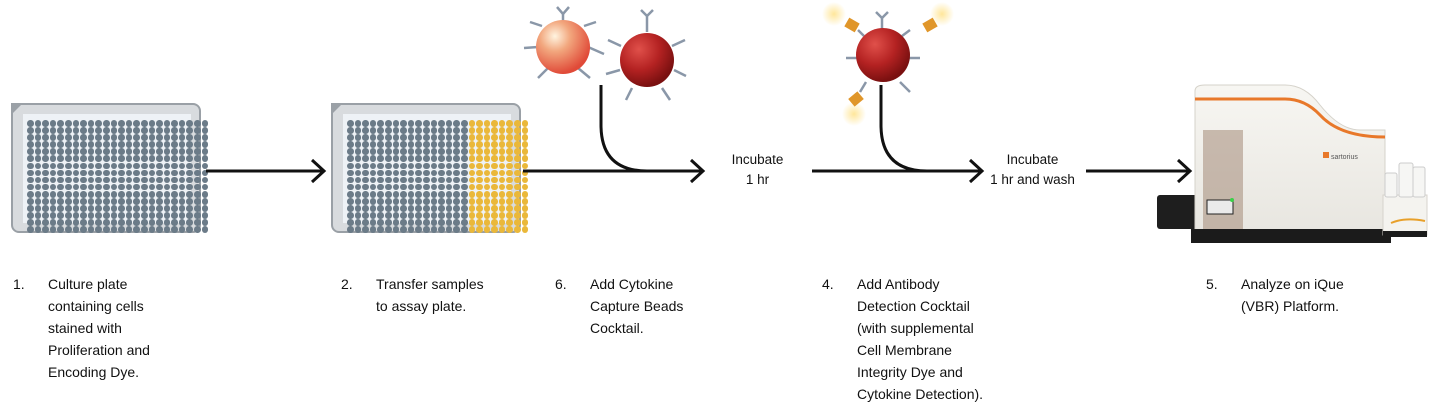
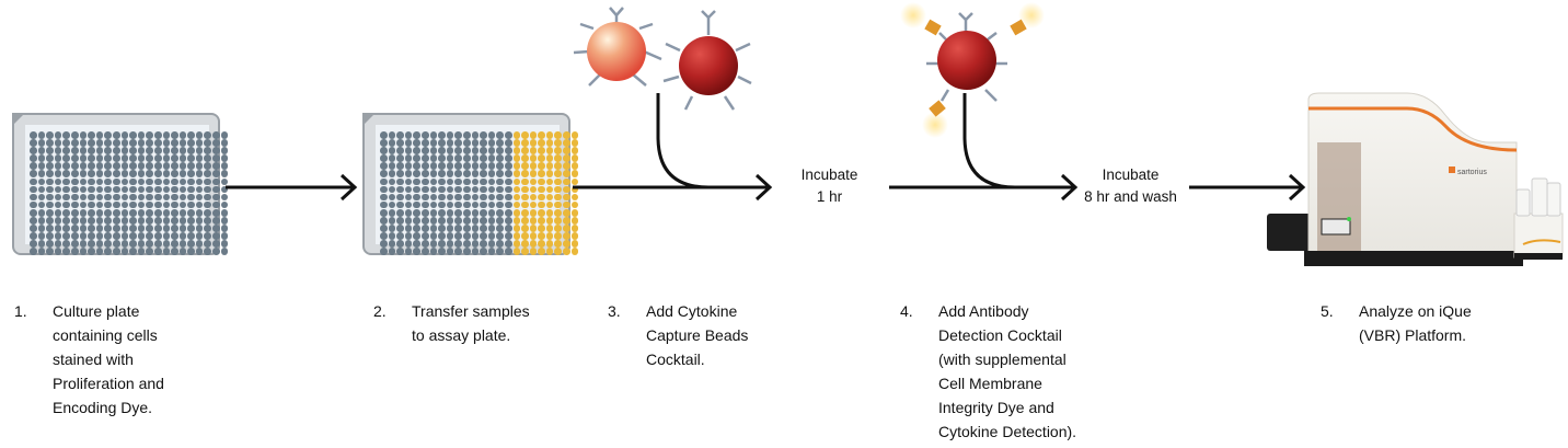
  Incubate
  1 hr
  Incubate
- 1 hr and wash
+ 8 hr and wash
  1.
  Culture plate
  containing cells
  stained with
  Proliferation and
  Encoding Dye.
  2.
  Transfer samples
  to assay plate.
- 6.
+ 3.
  Add Cytokine
  Capture Beads
  Cocktail.
  4.
  Add Antibody
  Detection Cocktail
  (with supplemental
  Cell Membrane
  Integrity Dye and
  Cytokine Detection).
  5.
  Analyze on iQue
  (VBR) Platform.
